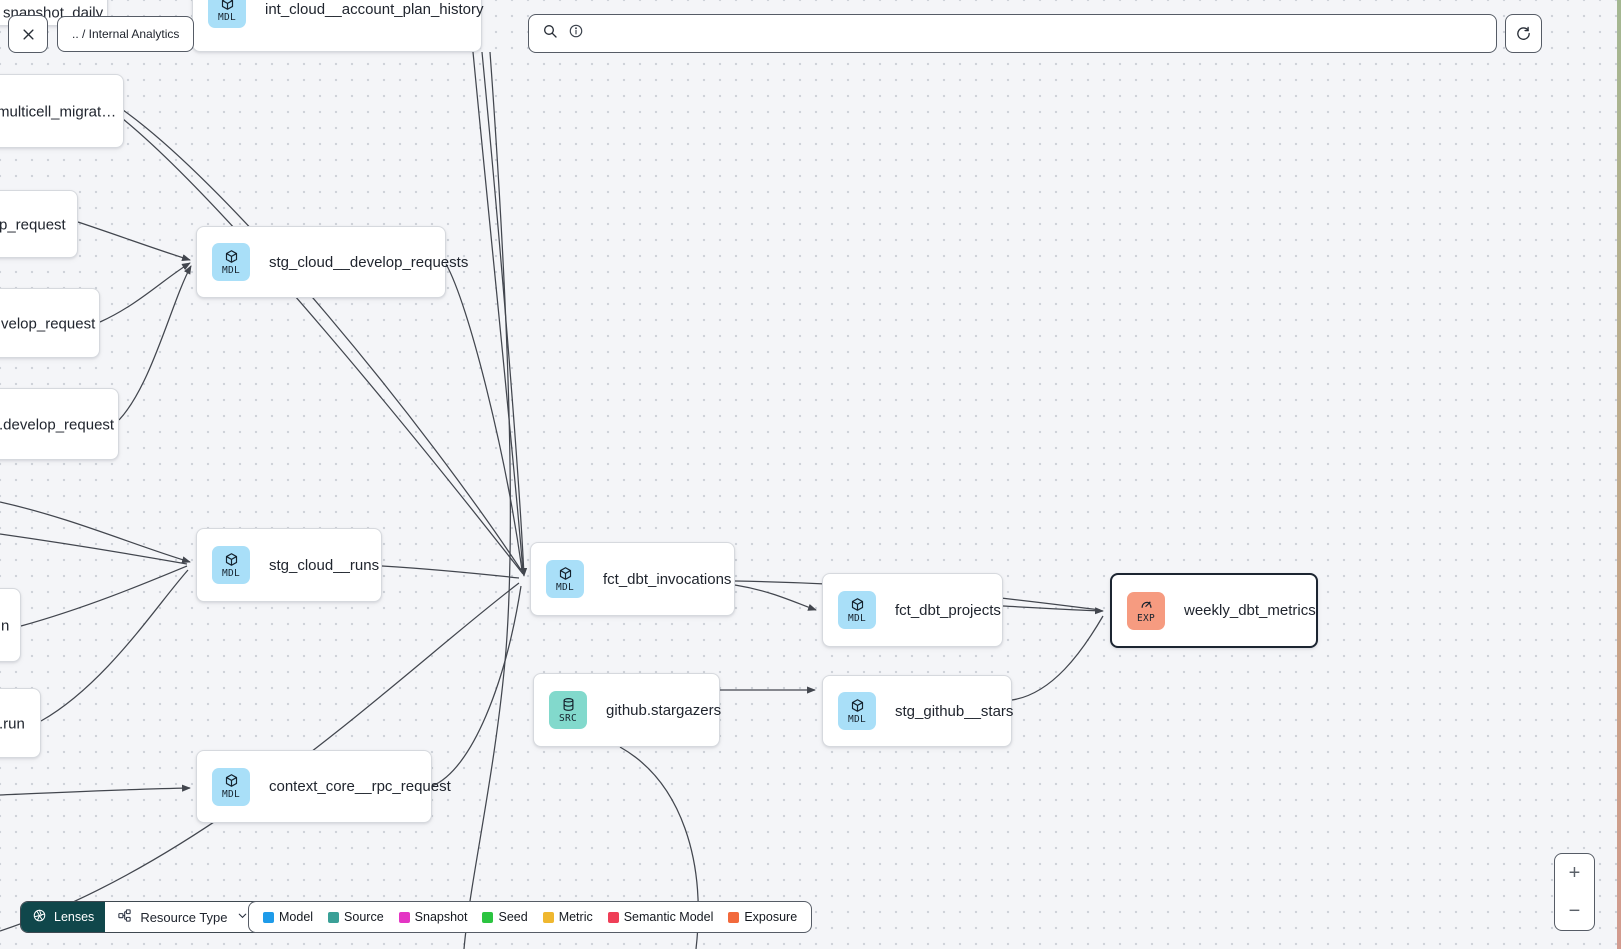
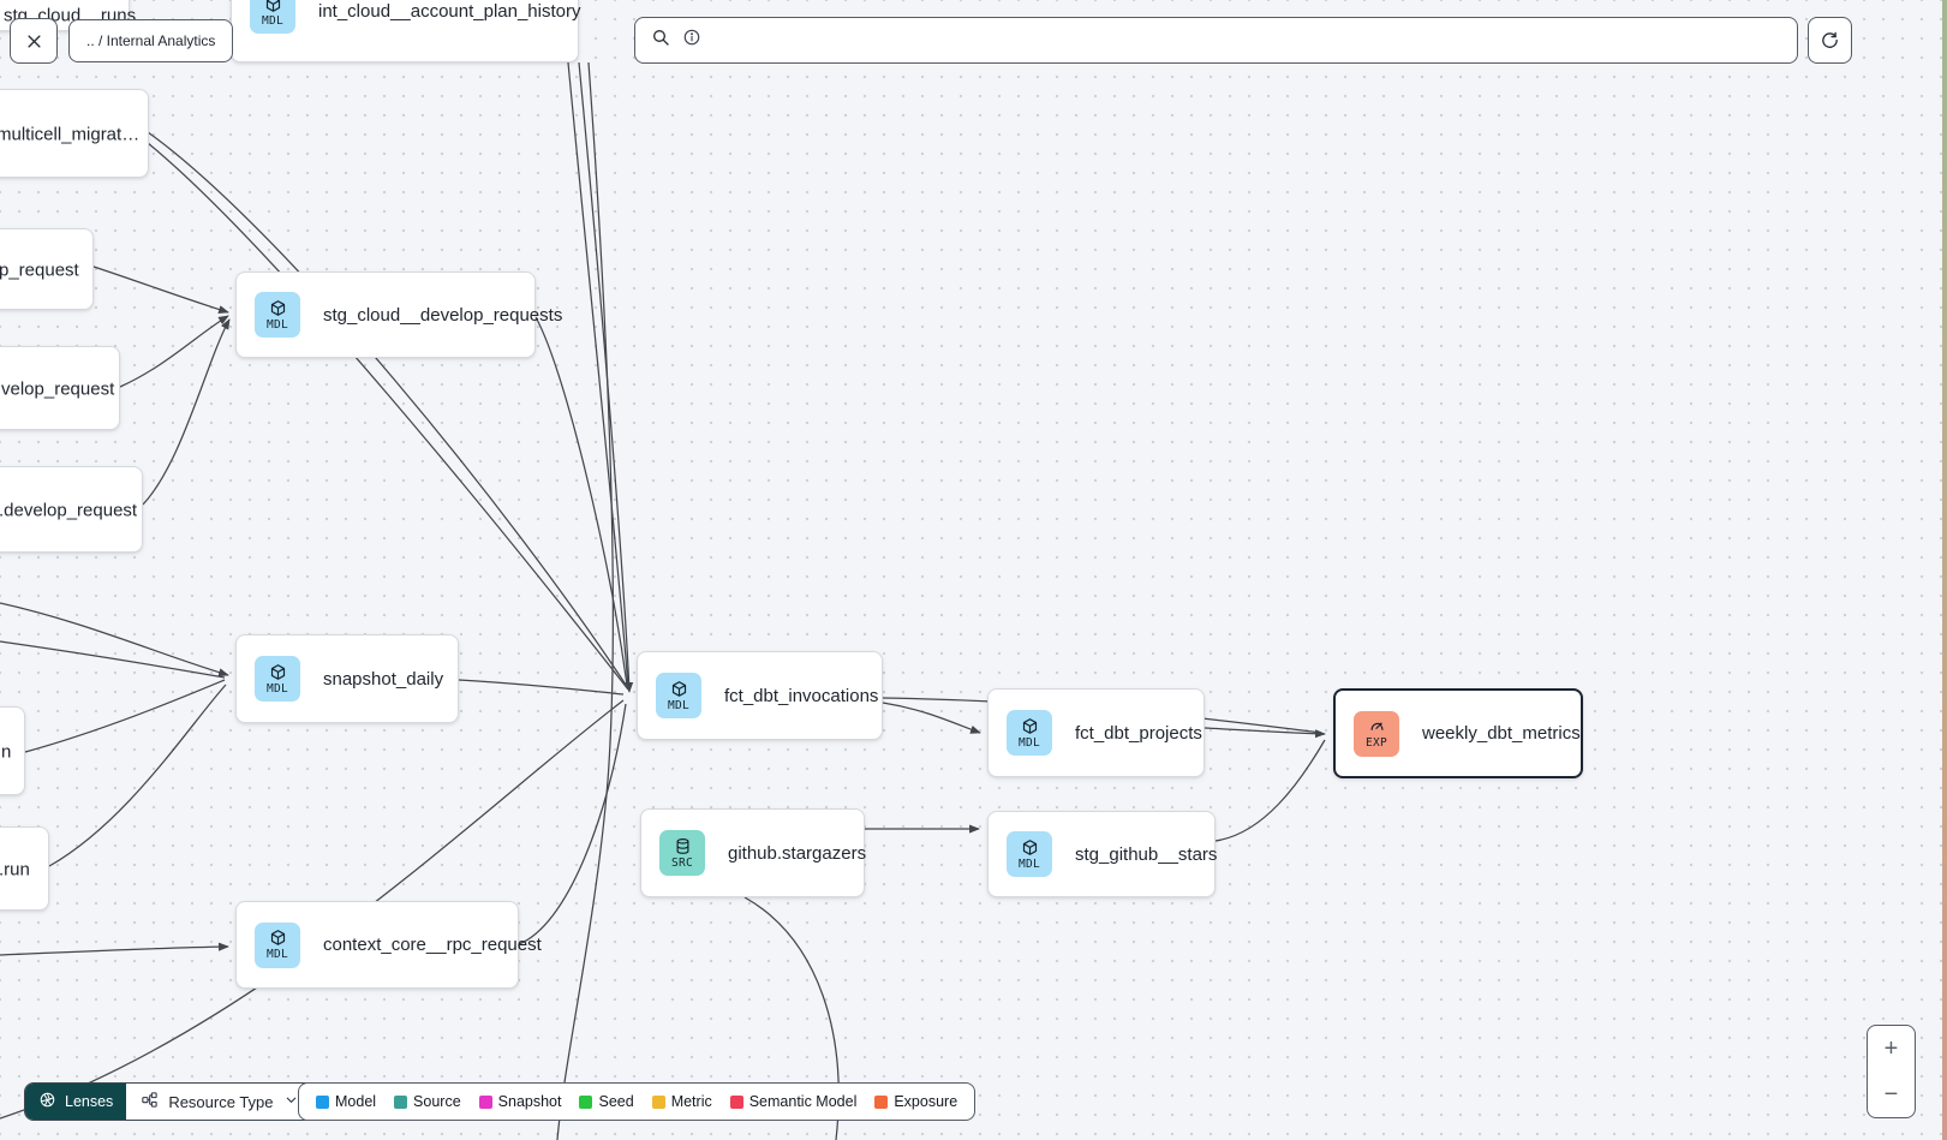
- snapshot_daily
+ stg_cloud__runs
  MDL
  int_cloud__account_plan_history
  multicell_migrat…
  p_request
  velop_request
  .develop_request
  MDL
  stg_cloud__develop_requests
  MDL
- stg_cloud__runs
+ snapshot_daily
  n
  .run
  MDL
  context_core__rpc_request
  MDL
  fct_dbt_invocations
  SRC
  github.stargazers
  MDL
  fct_dbt_projects
  MDL
  stg_github__stars
  EXP
  weekly_dbt_metrics
  .. / Internal Analytics
  Lenses
  Resource Type
  Model
  Source
  Snapshot
  Seed
  Metric
  Semantic Model
  Exposure
  +
  −
